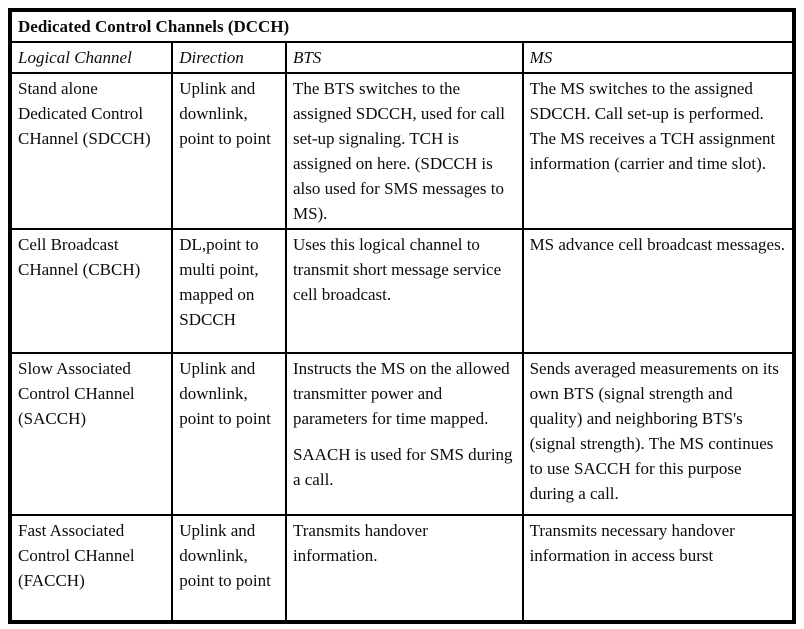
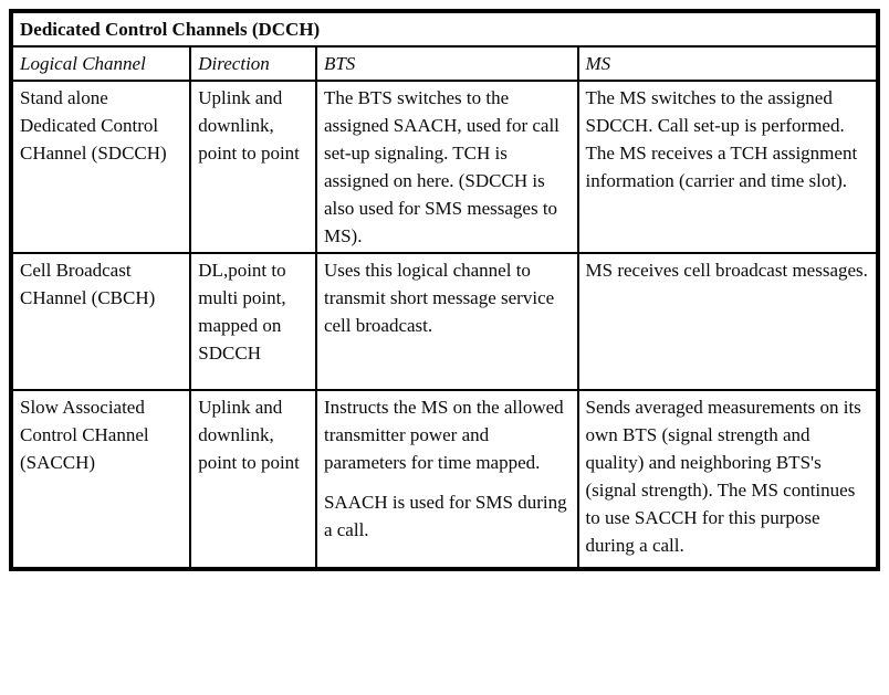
  Dedicated Control Channels (DCCH)
  Logical Channel	Direction	BTS	MS
- Stand alone Dedicated Control CHannel (SDCCH)	Uplink and downlink, point to point	The BTS switches to the assigned SDCCH, used for call set-up signaling. TCH is assigned on here. (SDCCH is also used for SMS messages to MS).	The MS switches to the assigned SDCCH. Call set-up is performed. The MS receives a TCH assignment information (carrier and time slot).
+ Stand alone Dedicated Control CHannel (SDCCH)	Uplink and downlink, point to point	The BTS switches to the assigned SAACH, used for call set-up signaling. TCH is assigned on here. (SDCCH is also used for SMS messages to MS).	The MS switches to the assigned SDCCH. Call set-up is performed. The MS receives a TCH assignment information (carrier and time slot).
- Cell Broadcast CHannel (CBCH)	DL,point to multi point, mapped on SDCCH	Uses this logical channel to transmit short message service cell broadcast.	MS advance cell broadcast messages.
+ Cell Broadcast CHannel (CBCH)	DL,point to multi point, mapped on SDCCH	Uses this logical channel to transmit short message service cell broadcast.	MS receives cell broadcast messages.
  Slow Associated Control CHannel (SACCH)	Uplink and downlink, point to point	Instructs the MS on the allowed transmitter power and parameters for time mapped. SAACH is used for SMS during a call.	Sends averaged measurements on its own BTS (signal strength and quality) and neighboring BTS's (signal strength). The MS continues to use SACCH for this purpose during a call.
- Fast Associated Control CHannel (FACCH)	Uplink and downlink, point to point	Transmits handover information.	Transmits necessary handover information in access burst
